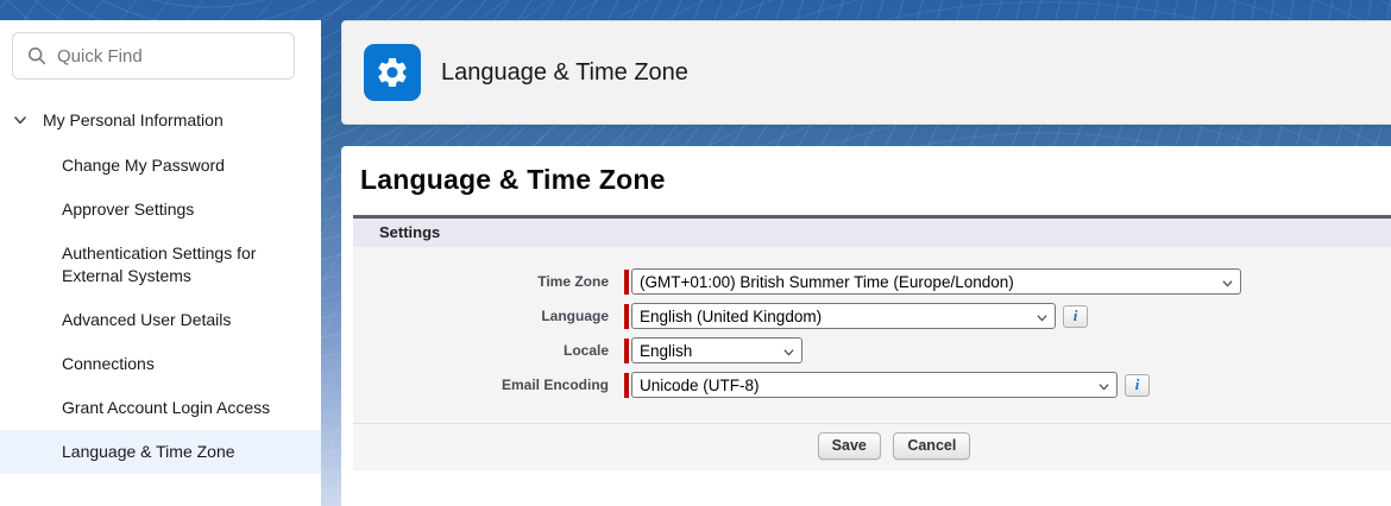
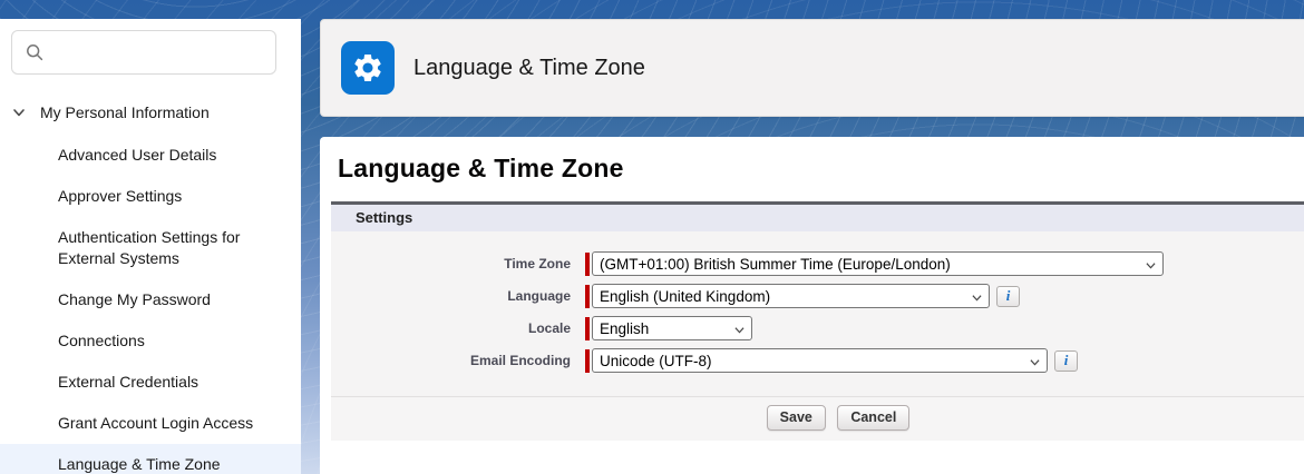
- Quick Find
  My Personal Information
- Change My Password
+ Advanced User Details
  Approver Settings
  Authentication Settings for External Systems
- Advanced User Details
+ Change My Password
  Connections
+ External Credentials
  Grant Account Login Access
  Language & Time Zone
  Language & Time Zone
  Language & Time Zone
  Settings
  Time Zone
  (GMT+01:00) British Summer Time (Europe/London)
  Language
  English (United Kingdom)
  i
  Locale
  English
  Email Encoding
  Unicode (UTF-8)
  i
  Save Cancel
